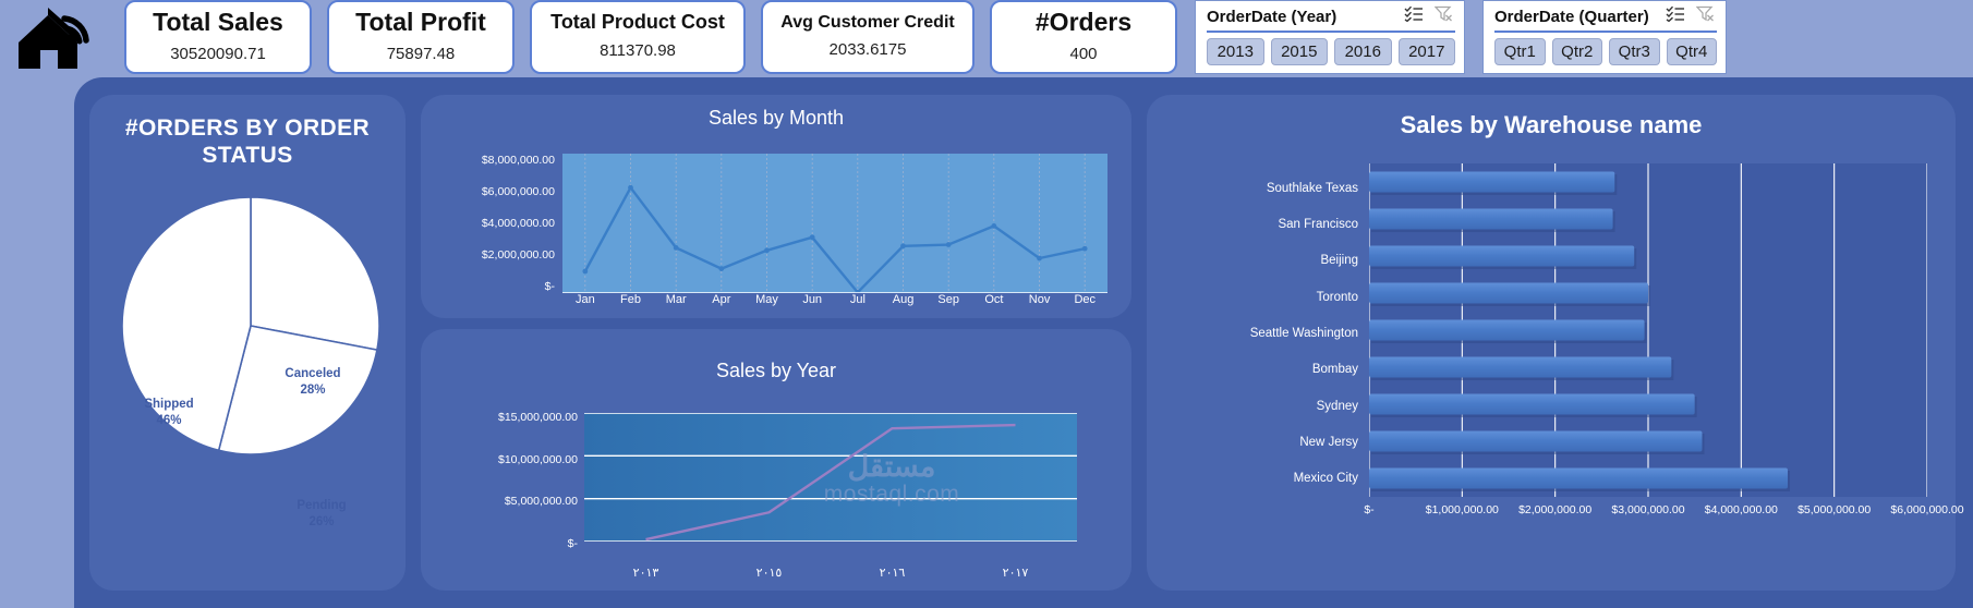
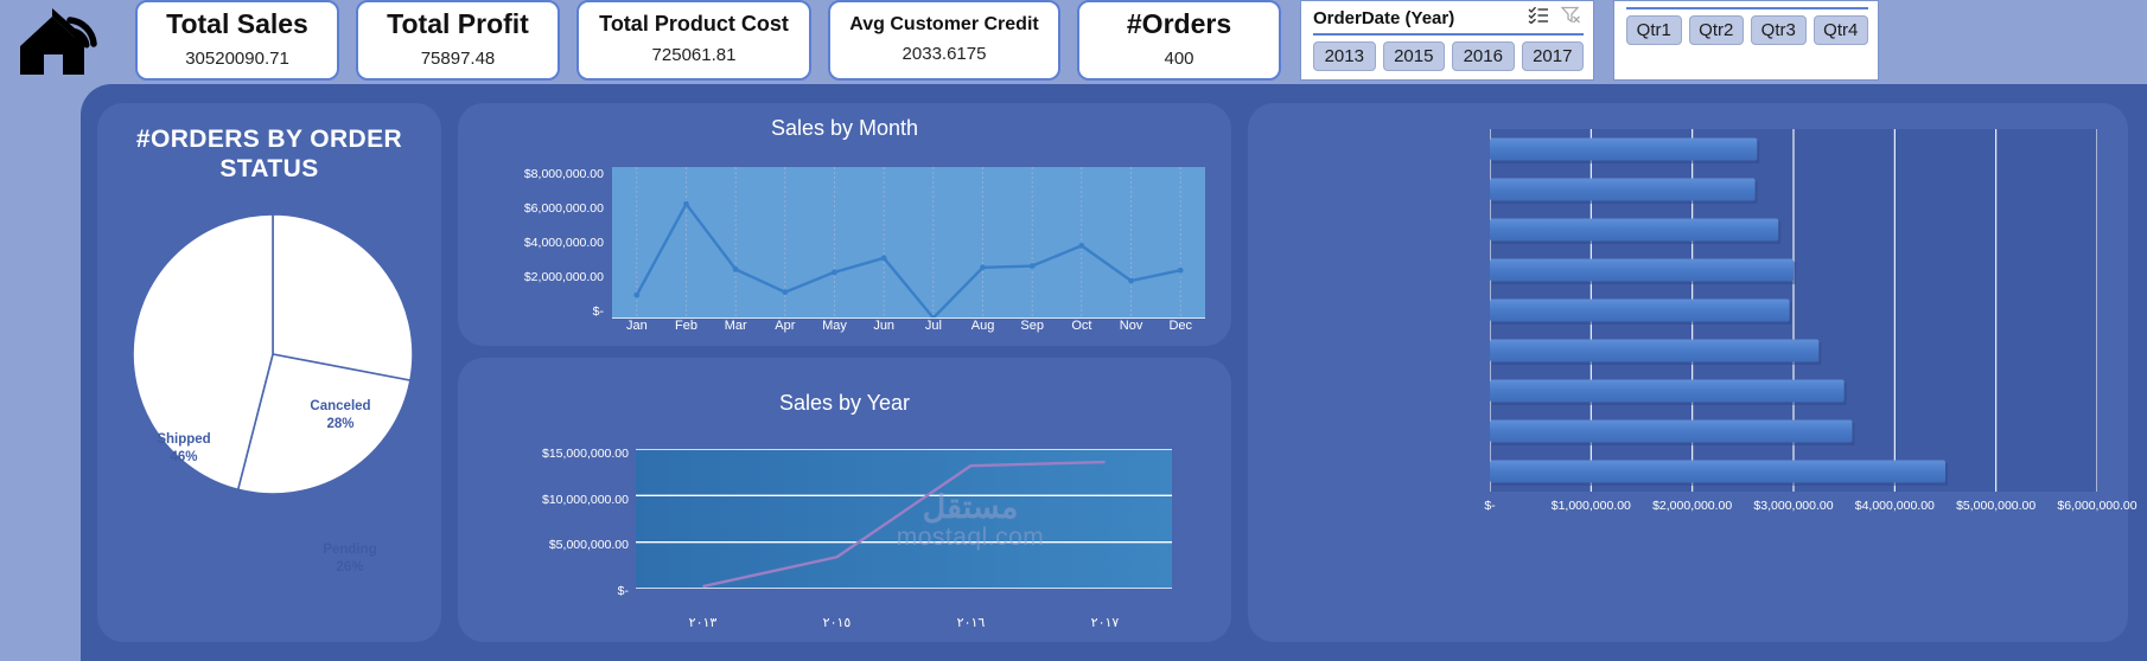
  Total Sales
  30520090.71
  Total Profit
  75897.48
  Total Product Cost
- 811370.98
+ 725061.81
  Avg Customer Credit
  2033.6175
  #Orders
  400
  OrderDate (Year)
  2013
  2015
  2016
  2017
- OrderDate (Quarter)
  Qtr1
  Qtr2
  Qtr3
  Qtr4
  #ORDERS BY ORDER STATUS
  Canceled
  28%
  Shipped
  46%
  Sales by Month
  $-
  $2,000,000.00
  $4,000,000.00
  $6,000,000.00
  $8,000,000.00
  Jan
  Feb
  Mar
  Apr
  May
  Jun
  Jul
  Aug
  Sep
  Oct
  Nov
  Dec
  Sales by Year
  $-
  $5,000,000.00
  $10,000,000.00
  $15,000,000.00
  ٢٠١٣
  ٢٠١٥
  ٢٠١٦
  ٢٠١٧
- Sales by Warehouse name
- Southlake Texas
- San Francisco
- Beijing
- Toronto
- Seattle Washington
- Bombay
- Sydney
- New Jersy
- Mexico City
  $-
  $1,000,000.00
  $2,000,000.00
  $3,000,000.00
  $4,000,000.00
  $5,000,000.00
  $6,000,000.00
  مستقل
  mostaql.com
